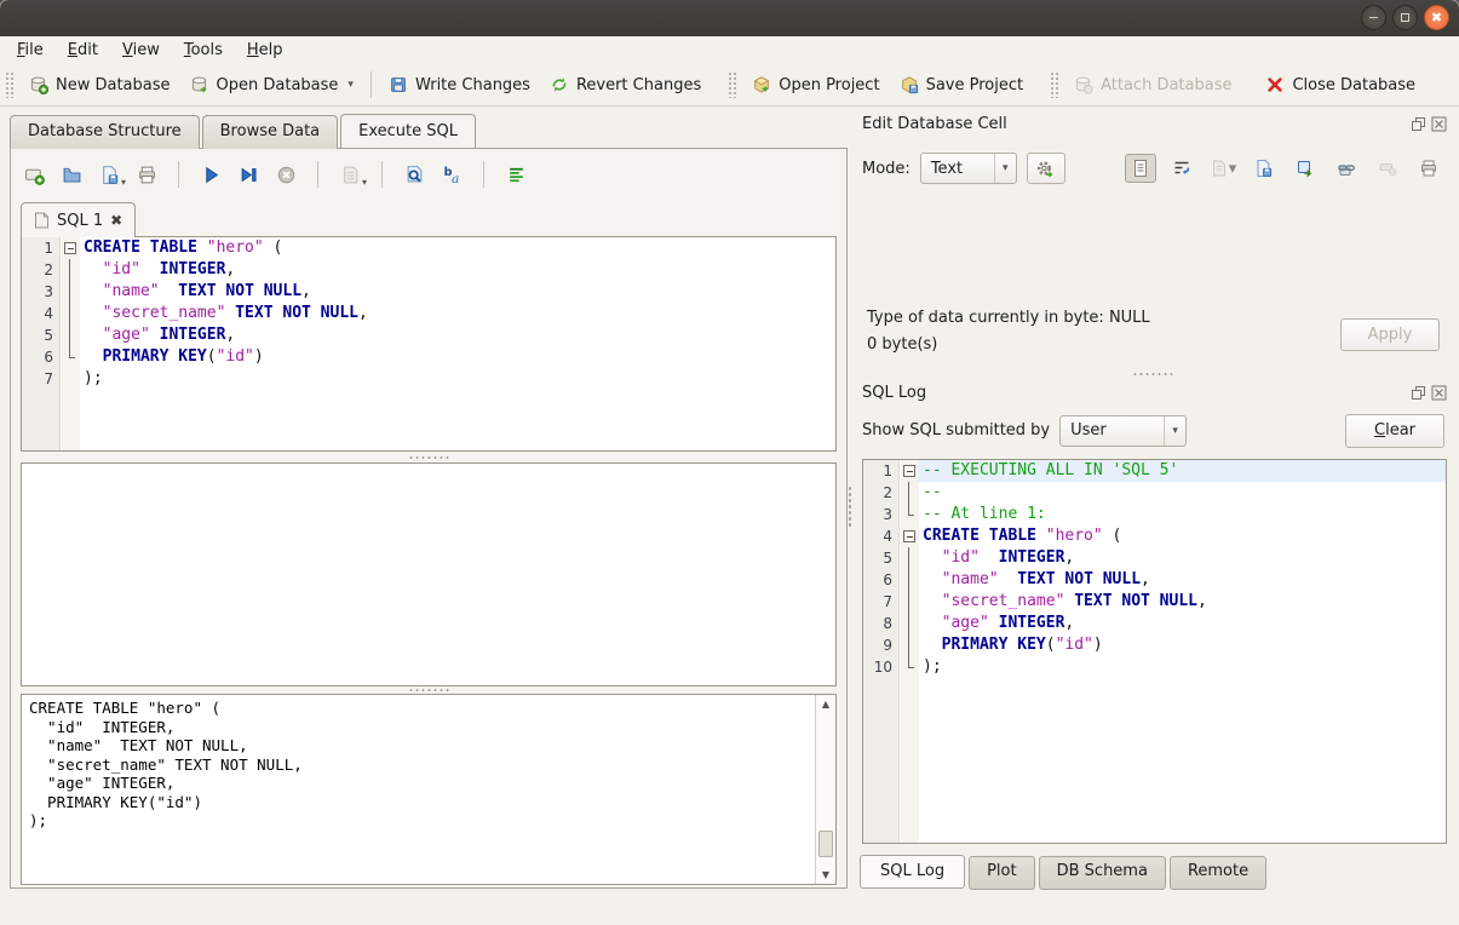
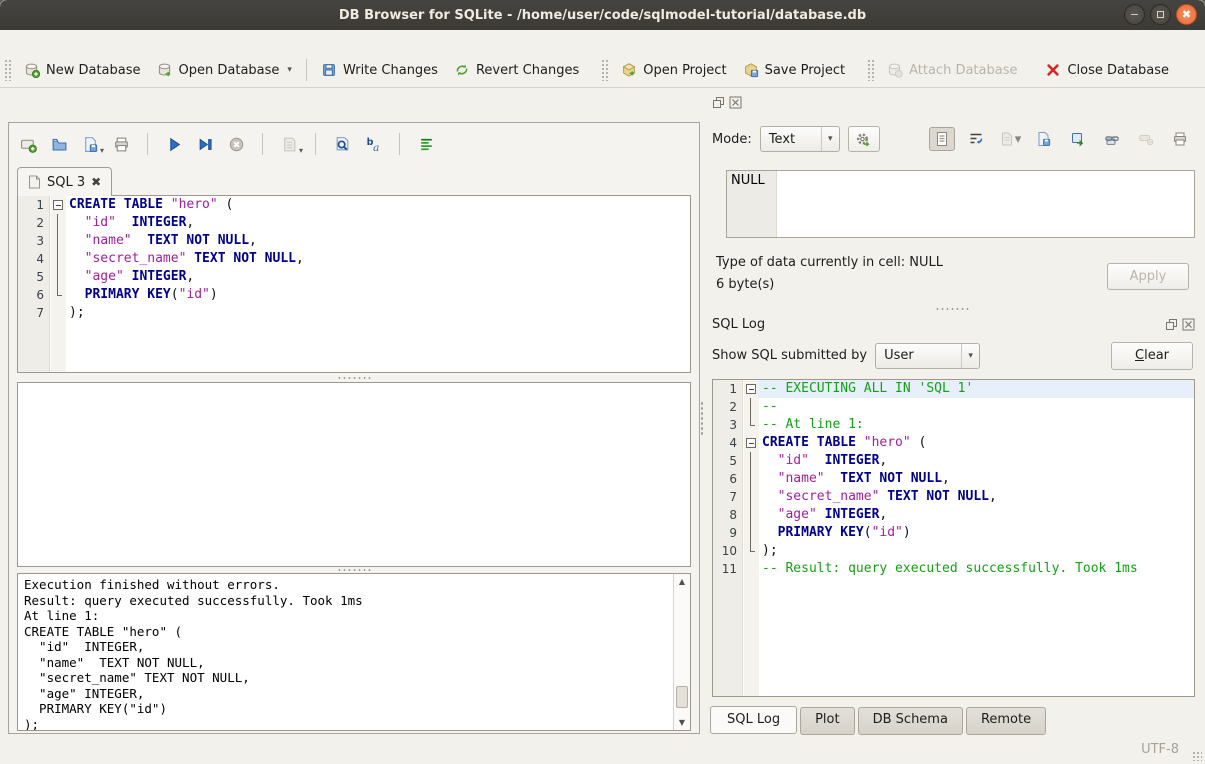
+ DB Browser for SQLite - /home/user/code/sqlmodel-tutorial/database.db
  −
  ✖
- File
- Edit
- View
- Tools
- Help
  New Database
  Open Database
  ▾
  Write Changes
  Revert Changes
  Open Project
  Save Project
  Attach Database
  Close Database
- Database Structure
- Browse Data
- Execute SQL
  ▾
  ▾
  b
  a
- SQL 1
+ SQL 3
  ✖
  1
  CREATE TABLE "hero" (
  2
  "id" INTEGER,
  3
  "name" TEXT NOT NULL,
  4
  "secret_name" TEXT NOT NULL,
  5
  "age" INTEGER,
  6
  PRIMARY KEY("id")
  7
  );
+ Execution finished without errors.
+ Result: query executed successfully. Took 1ms
+ At line 1:
  CREATE TABLE "hero" (
  "id" INTEGER,
  "name" TEXT NOT NULL,
  "secret_name" TEXT NOT NULL,
  "age" INTEGER,
  PRIMARY KEY("id")
  );
  ▲
  ▼
- Edit Database Cell
  Mode:
  Text
  ▾
  ▾
+ NULL
- Type of data currently in byte: NULL
+ Type of data currently in cell: NULL
- 0 byte(s)
+ 6 byte(s)
  Apply
  SQL Log
  Show SQL submitted by
  User
  ▾
  Clear
  1
- -- EXECUTING ALL IN 'SQL 5'
+ -- EXECUTING ALL IN 'SQL 1'
  2
  --
  3
  -- At line 1:
  4
  CREATE TABLE "hero" (
  5
  "id" INTEGER,
  6
  "name" TEXT NOT NULL,
  7
  "secret_name" TEXT NOT NULL,
  8
  "age" INTEGER,
  9
  PRIMARY KEY("id")
  10
  );
+ 11
+ -- Result: query executed successfully. Took 1ms
  SQL Log
  Plot
  DB Schema
  Remote
+ UTF-8
